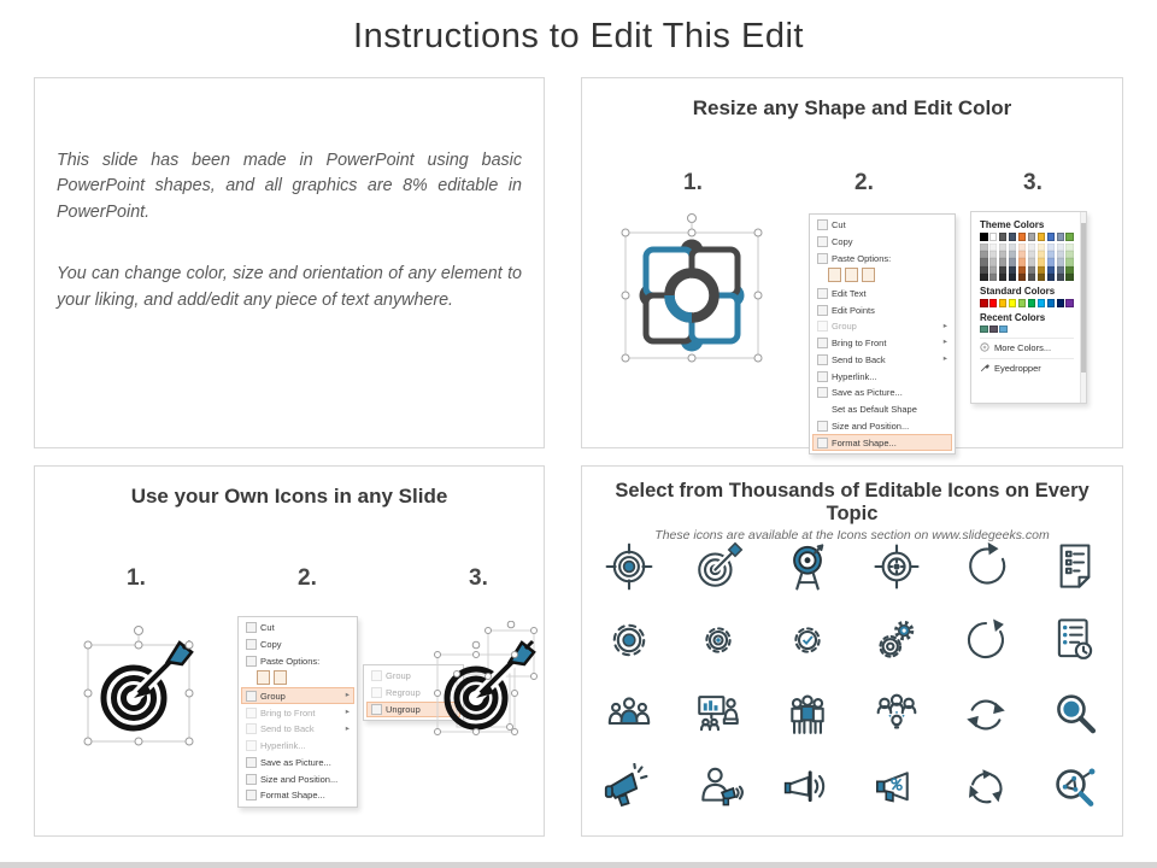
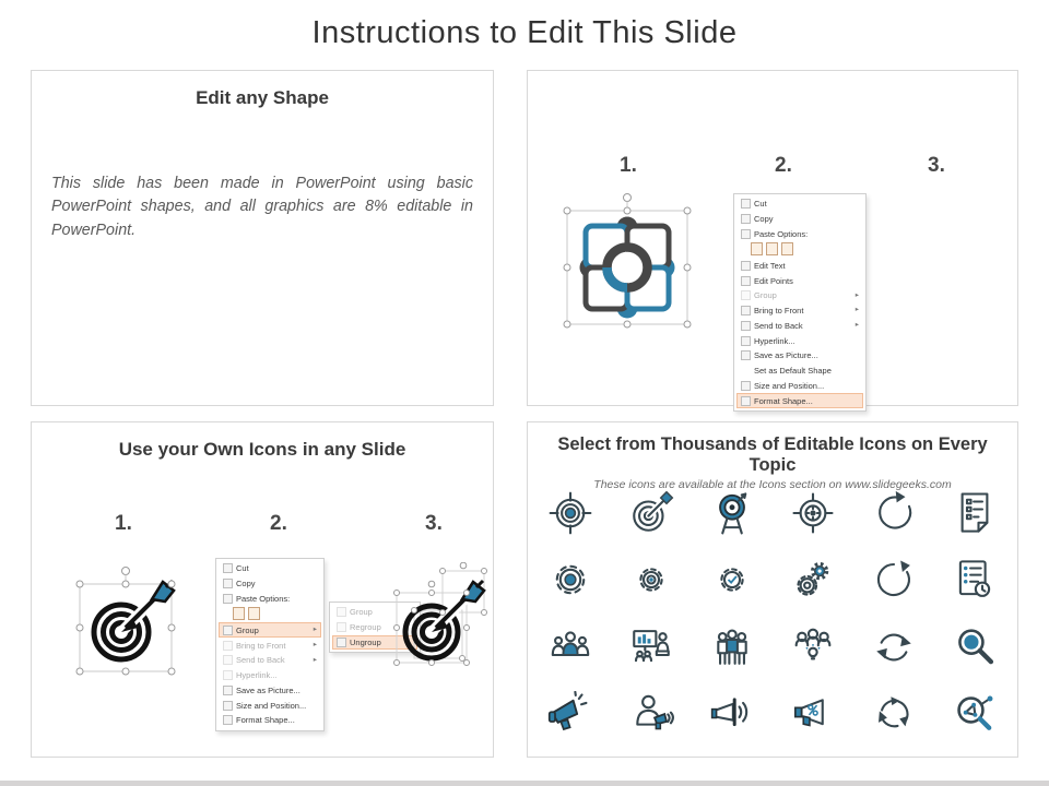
- Instructions to Edit This Edit
+ Instructions to Edit This Slide
+ Edit any Shape
  This slide has been made in PowerPoint using basic PowerPoint shapes, and all graphics are 8% editable in PowerPoint.
- You can change color, size and orientation of any element to your liking, and add/edit any piece of text anywhere.
- Resize any Shape and Edit Color
  1.
  2.
  3.
  Cut
  Copy
  Paste Options:
  Edit Text
  Edit Points
  Group
  Bring to Front
  Send to Back
  Hyperlink...
  Save as Picture...
  Set as Default Shape
  Size and Position...
  Format Shape...
- Theme Colors
- Standard Colors
- Recent Colors
- More Colors...
- Eyedropper
  Use your Own Icons in any Slide
  1.
  2.
  3.
  Cut
  Copy
  Paste Options:
  Group
  Bring to Front
  Send to Back
  Hyperlink...
  Save as Picture...
  Size and Position...
  Format Shape...
  Group
  Regroup
  Ungroup
  Select from Thousands of Editable Icons on Every Topic
  These icons are available at the Icons section on www.slidegeeks.com
